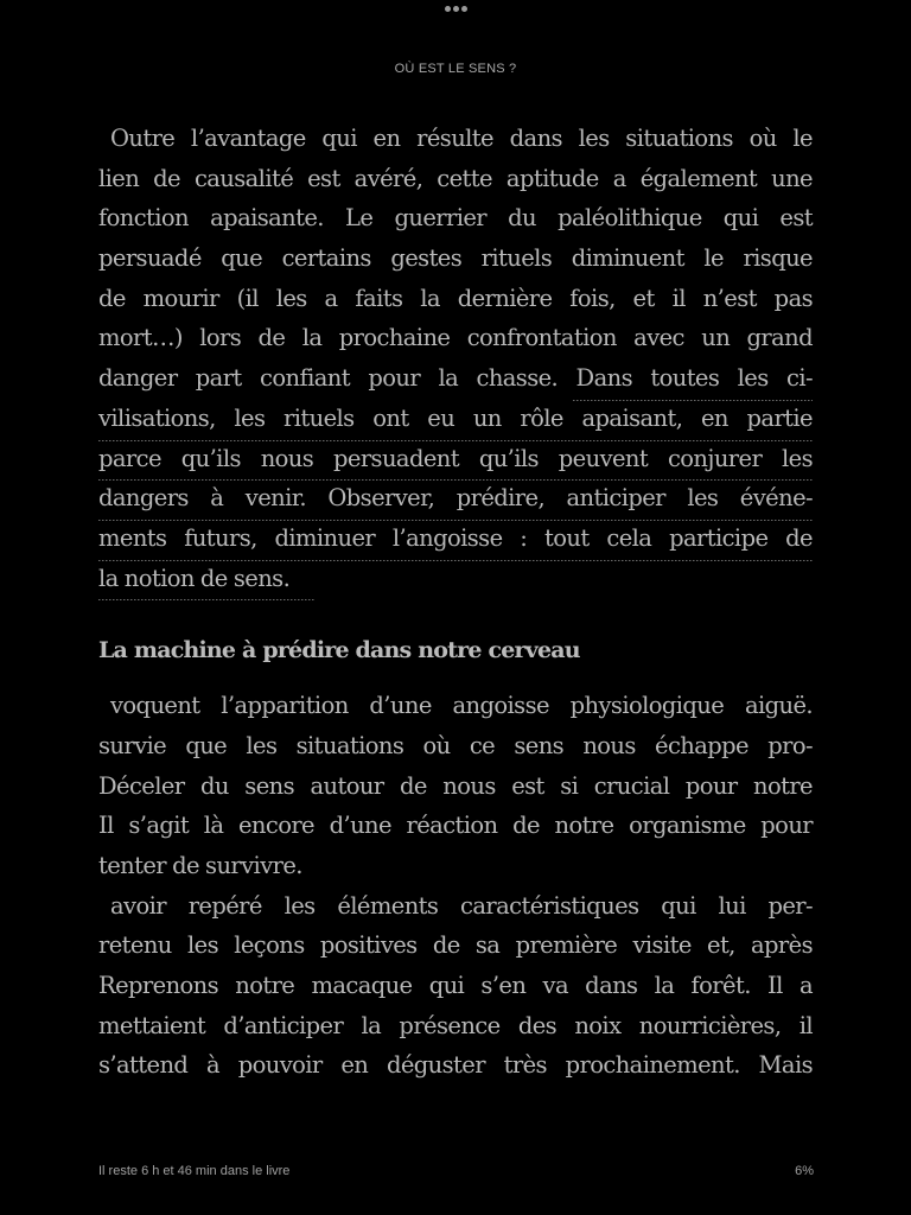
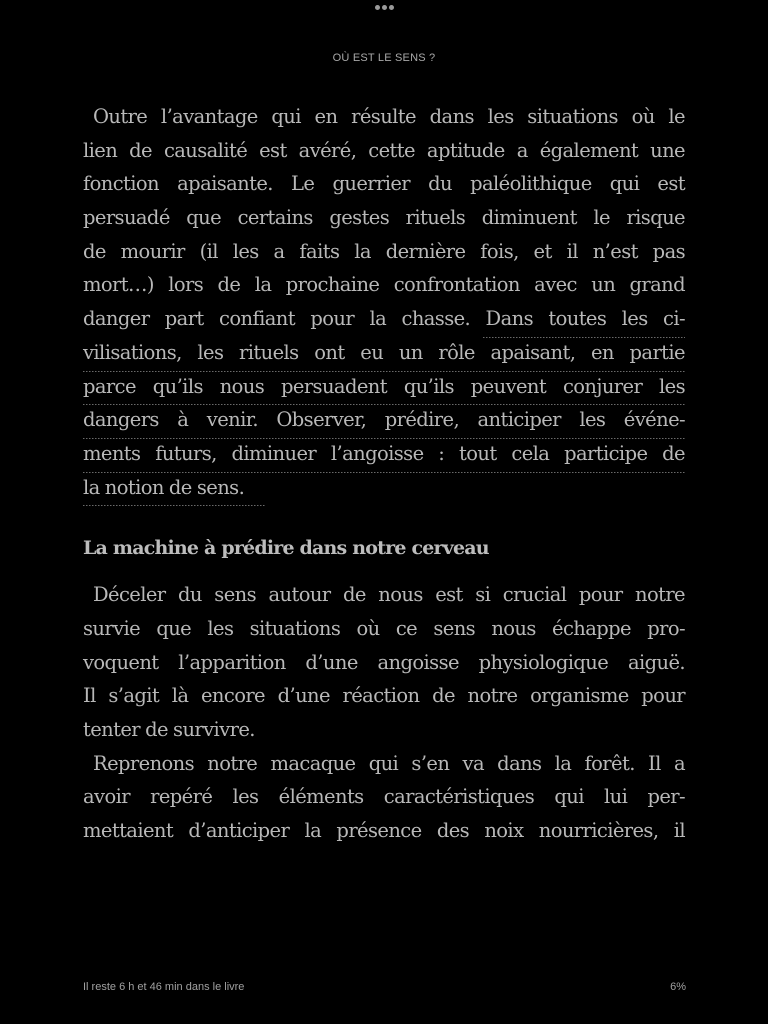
  OÙ EST LE SENS ?
  Outre l’avantage qui en résulte dans les situations où le
  lien de causalité est avéré, cette aptitude a également une
  fonction apaisante. Le guerrier du paléolithique qui est
  persuadé que certains gestes rituels diminuent le risque
  de mourir (il les a faits la dernière fois, et il n’est pas
  mort…) lors de la prochaine confrontation avec un grand
  danger part confiant pour la chasse. Dans toutes les ci-
  vilisations, les rituels ont eu un rôle apaisant, en partie
  parce qu’ils nous persuadent qu’ils peuvent conjurer les
  dangers à venir. Observer, prédire, anticiper les événe-
  ments futurs, diminuer l’angoisse : tout cela participe de
  la notion de sens.
  La machine à prédire dans notre cerveau
- voquent l’apparition d’une angoisse physiologique aiguë.
+ Déceler du sens autour de nous est si crucial pour notre
  survie que les situations où ce sens nous échappe pro-
- Déceler du sens autour de nous est si crucial pour notre
+ voquent l’apparition d’une angoisse physiologique aiguë.
  Il s’agit là encore d’une réaction de notre organisme pour
  tenter de survivre.
- avoir repéré les éléments caractéristiques qui lui per-
+ Reprenons notre macaque qui s’en va dans la forêt. Il a
- retenu les leçons positives de sa première visite et, après
- Reprenons notre macaque qui s’en va dans la forêt. Il a
+ avoir repéré les éléments caractéristiques qui lui per-
  mettaient d’anticiper la présence des noix nourricières, il
- s’attend à pouvoir en déguster très prochainement. Mais
  Il reste 6 h et 46 min dans le livre
  6%
